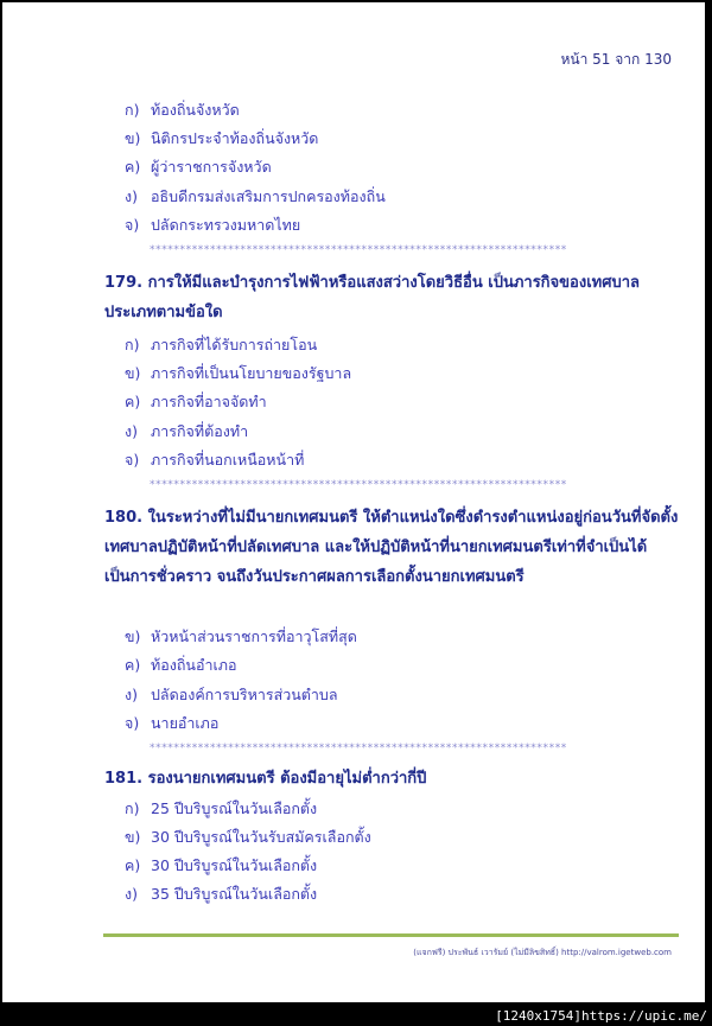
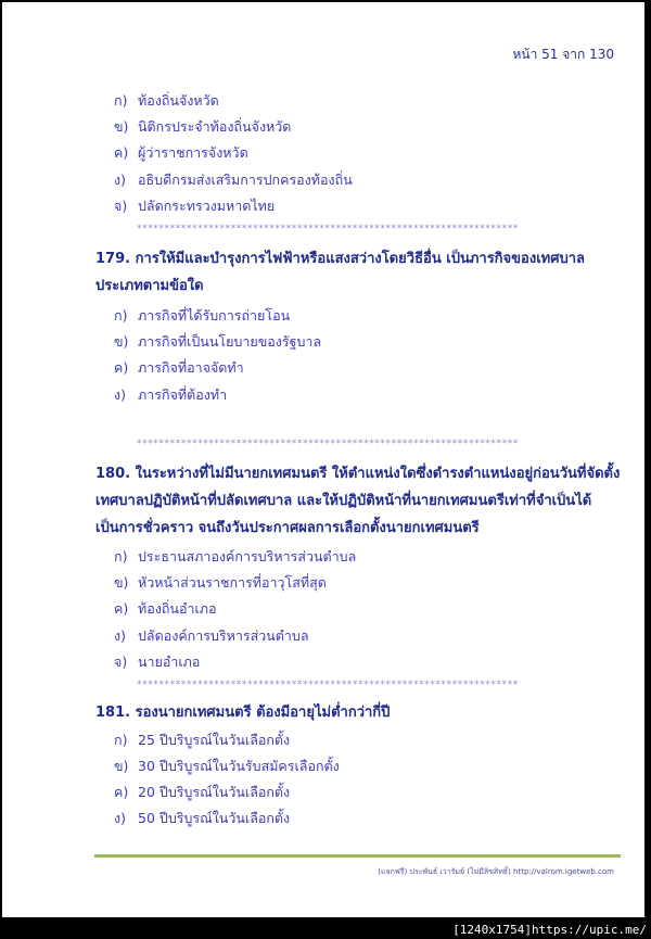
  หน้า 51 จาก 130
  ก) ท้องถิ่นจังหวัด
  ข) นิติกรประจำท้องถิ่นจังหวัด
  ค) ผู้ว่าราชการจังหวัด
  ง) อธิบดีกรมส่งเสริมการปกครองท้องถิ่น
  จ) ปลัดกระทรวงมหาดไทย
  *********************************************************************
  179. การให้มีและบำรุงการไฟฟ้าหรือแสงสว่างโดยวิธีอื่น เป็นภารกิจของเทศบาลประเภทตามข้อใด
  ก) ภารกิจที่ได้รับการถ่ายโอน
  ข) ภารกิจที่เป็นนโยบายของรัฐบาล
  ค) ภารกิจที่อาจจัดทำ
  ง) ภารกิจที่ต้องทำ
- จ) ภารกิจที่นอกเหนือหน้าที่
  *********************************************************************
  180. ในระหว่างที่ไม่มีนายกเทศมนตรี ให้ตำแหน่งใดซึ่งดำรงตำแหน่งอยู่ก่อนวันที่จัดตั้งเทศบาลปฏิบัติหน้าที่ปลัดเทศบาล และให้ปฏิบัติหน้าที่นายกเทศมนตรีเท่าที่จำเป็นได้ เป็นการชั่วคราว จนถึงวันประกาศผลการเลือกตั้งนายกเทศมนตรี
+ ก) ประธานสภาองค์การบริหารส่วนตำบล
  ข) หัวหน้าส่วนราชการที่อาวุโสที่สุด
  ค) ท้องถิ่นอำเภอ
  ง) ปลัดองค์การบริหารส่วนตำบล
  จ) นายอำเภอ
  *********************************************************************
  181. รองนายกเทศมนตรี ต้องมีอายุไม่ต่ำกว่ากี่ปี
  ก) 25 ปีบริบูรณ์ในวันเลือกตั้ง
  ข) 30 ปีบริบูรณ์ในวันรับสมัครเลือกตั้ง
- ค) 30 ปีบริบูรณ์ในวันเลือกตั้ง
+ ค) 20 ปีบริบูรณ์ในวันเลือกตั้ง
- ง) 35 ปีบริบูรณ์ในวันเลือกตั้ง
+ ง) 50 ปีบริบูรณ์ในวันเลือกตั้ง
  (แจกฟรี) ประพันธ์ เวารัมย์ (ไม่มีลิขสิทธิ์) http://valrom.igetweb.com
  [1240x1754]https://upic.me/
